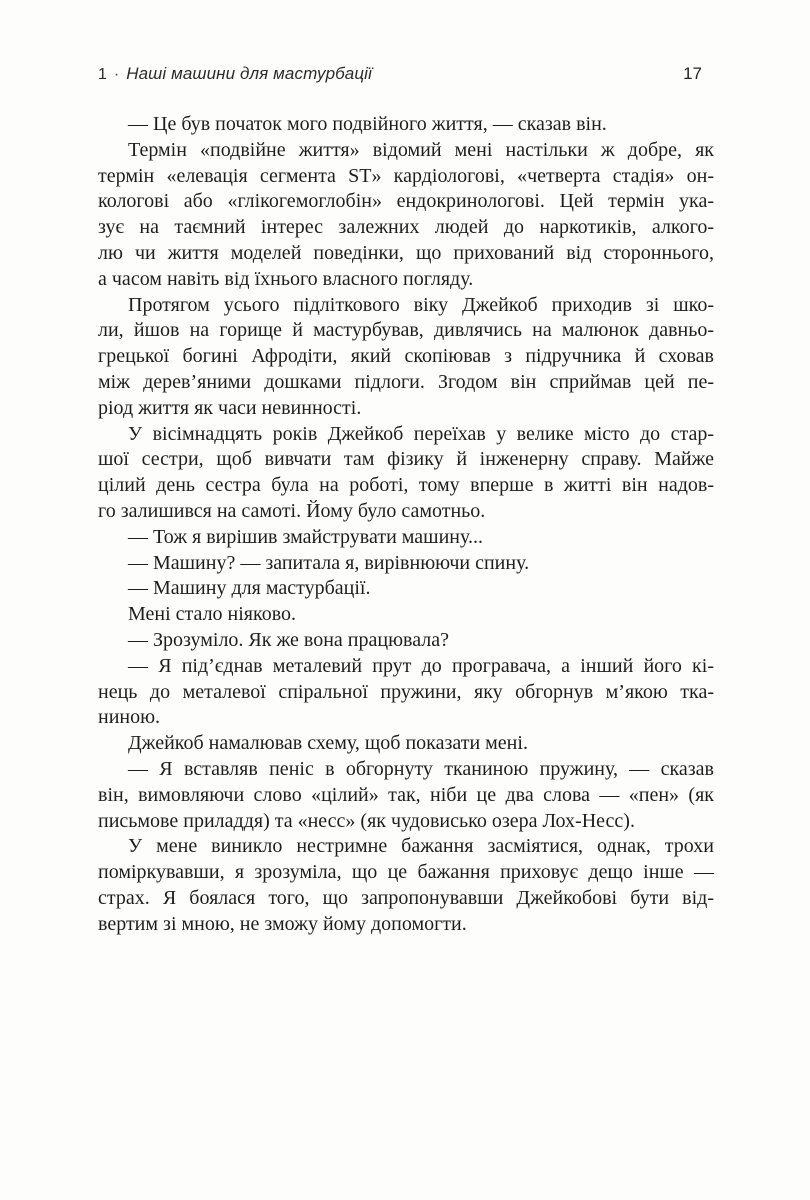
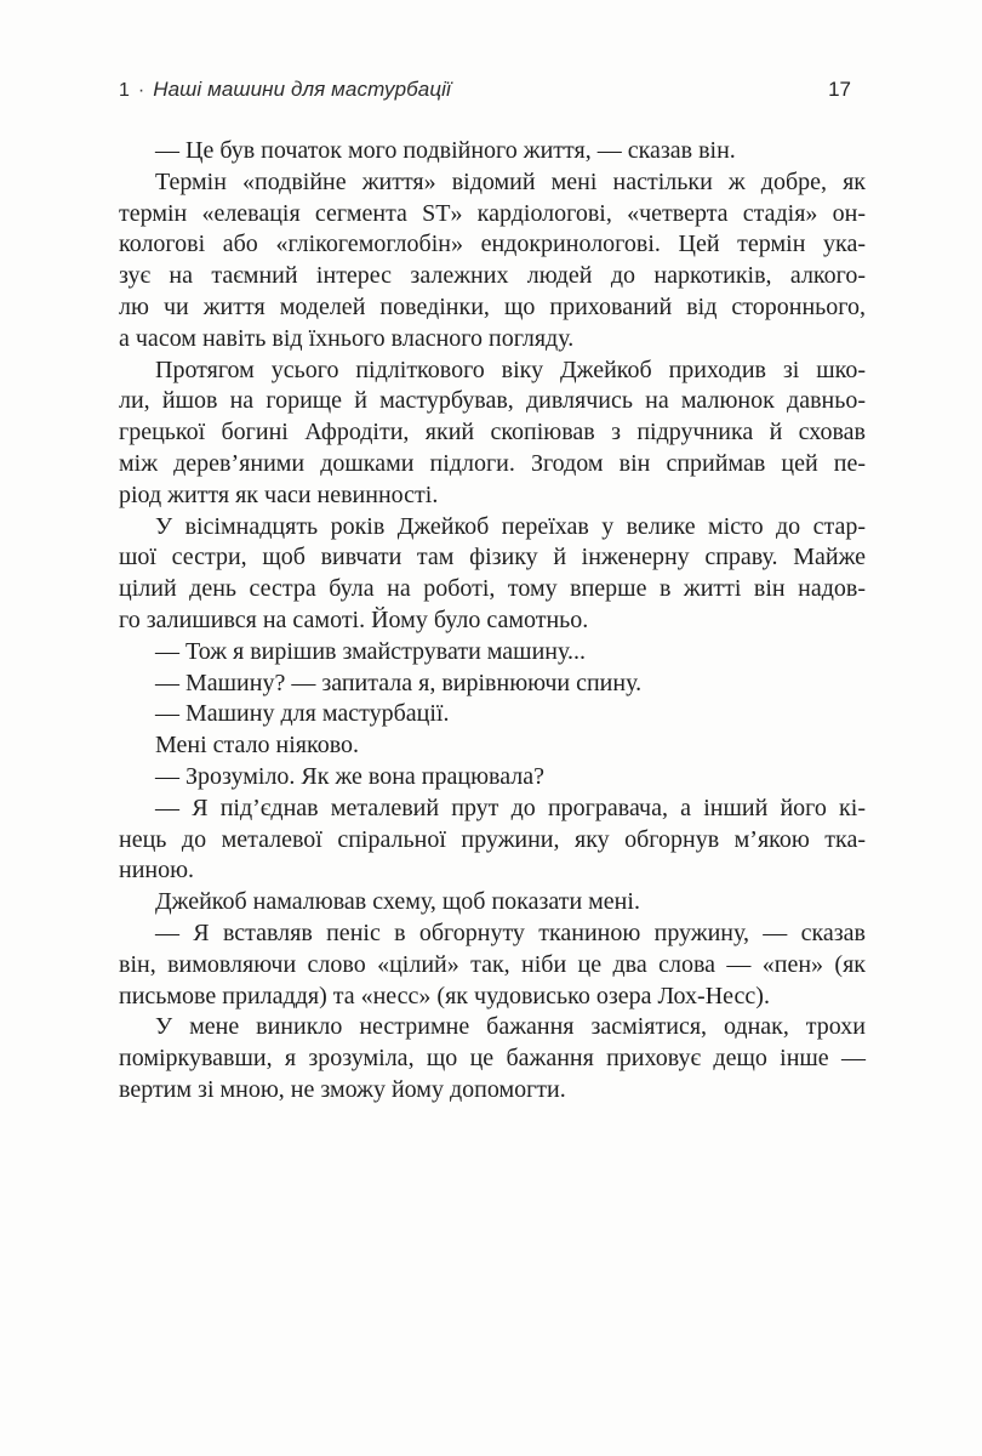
  1
  ·
  Наші машини для мастурбації
  17
  — Це був початок мого подвійного життя, — сказав він.
  Термін «подвійне життя» відомий мені настільки ж добре, як
  термін «елевація сегмента ST» кардіологові, «четверта стадія» он-
  кологові або «глікогемоглобін» ендокринологові. Цей термін ука-
  зує на таємний інтерес залежних людей до наркотиків, алкого-
  лю чи життя моделей поведінки, що прихований від стороннього,
  а часом навіть від їхнього власного погляду.
  Протягом усього підліткового віку Джейкоб приходив зі шко-
  ли, йшов на горище й мастурбував, дивлячись на малюнок давньо-
  грецької богині Афродіти, який скопіював з підручника й сховав
  між дерев’яними дошками підлоги. Згодом він сприймав цей пе-
  ріод життя як часи невинності.
  У вісімнадцять років Джейкоб переїхав у велике місто до стар-
  шої сестри, щоб вивчати там фізику й інженерну справу. Майже
  цілий день сестра була на роботі, тому вперше в житті він надов-
  го залишився на самоті. Йому було самотньо.
  — Тож я вирішив змайструвати машину...
  — Машину? — запитала я, вирівнюючи спину.
  — Машину для мастурбації.
  Мені стало ніяково.
  — Зрозуміло. Як же вона працювала?
  — Я під’єднав металевий прут до програвача, а інший його кі-
  нець до металевої спіральної пружини, яку обгорнув м’якою тка-
  ниною.
  Джейкоб намалював схему, щоб показати мені.
  — Я вставляв пеніс в обгорнуту тканиною пружину, — сказав
  він, вимовляючи слово «цілий» так, ніби це два слова — «пен» (як
  письмове приладдя) та «несс» (як чудовисько озера Лох-Несс).
  У мене виникло нестримне бажання засміятися, однак, трохи
  поміркувавши, я зрозуміла, що це бажання приховує дещо інше —
- страх. Я боялася того, що запропонувавши Джейкобові бути від-
  вертим зі мною, не зможу йому допомогти.
